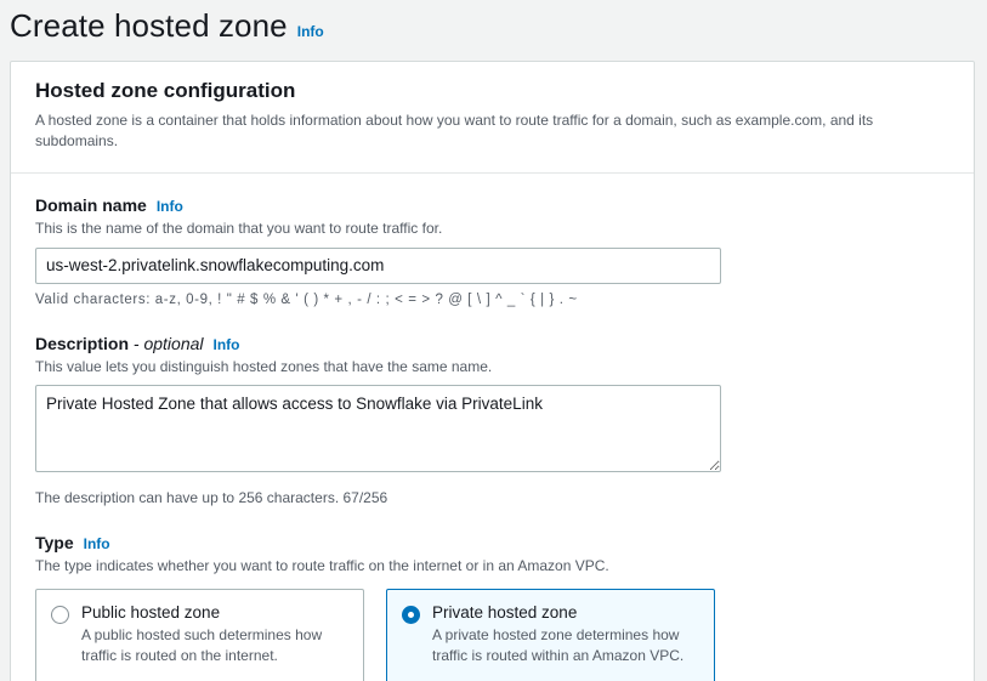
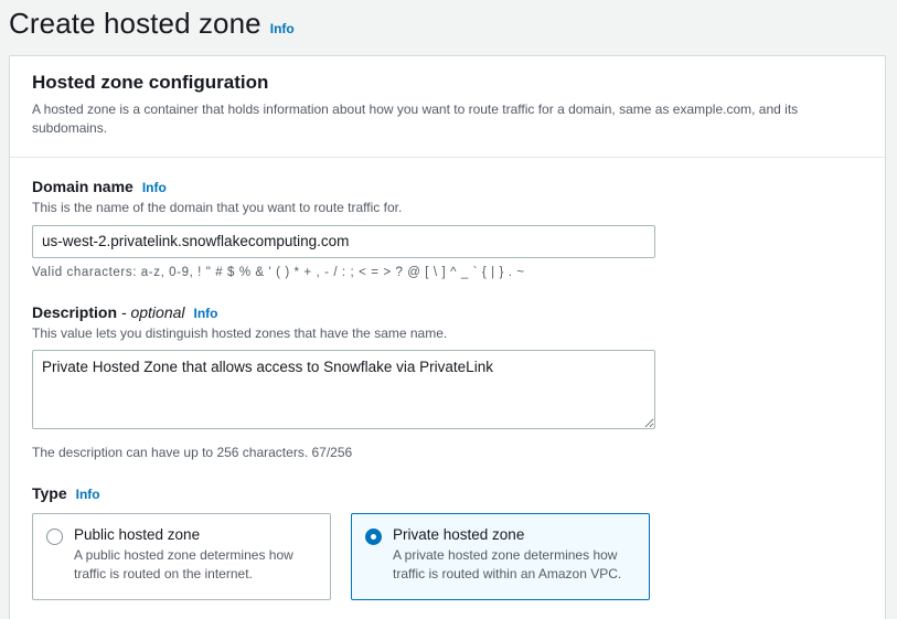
  Create hosted zone
  Info
  Hosted zone configuration
- A hosted zone is a container that holds information about how you want to route traffic for a domain, such as example.com, and its subdomains.
+ A hosted zone is a container that holds information about how you want to route traffic for a domain, same as example.com, and its subdomains.
  Domain name
  Info
  This is the name of the domain that you want to route traffic for.
  us-west-2.privatelink.snowflakecomputing.com
  Valid characters: a-z, 0-9, ! " # $ % & ' ( ) * + , - / : ; < = > ? @ [ \ ] ^ _ ` { | } . ~
  Description - optional
  Info
  This value lets you distinguish hosted zones that have the same name.
  Private Hosted Zone that allows access to Snowflake via PrivateLink
  The description can have up to 256 characters. 67/256
  Type
  Info
- The type indicates whether you want to route traffic on the internet or in an Amazon VPC.
  Public hosted zone
- A public hosted such determines how traffic is routed on the internet.
+ A public hosted zone determines how traffic is routed on the internet.
  Private hosted zone
  A private hosted zone determines how traffic is routed within an Amazon VPC.
